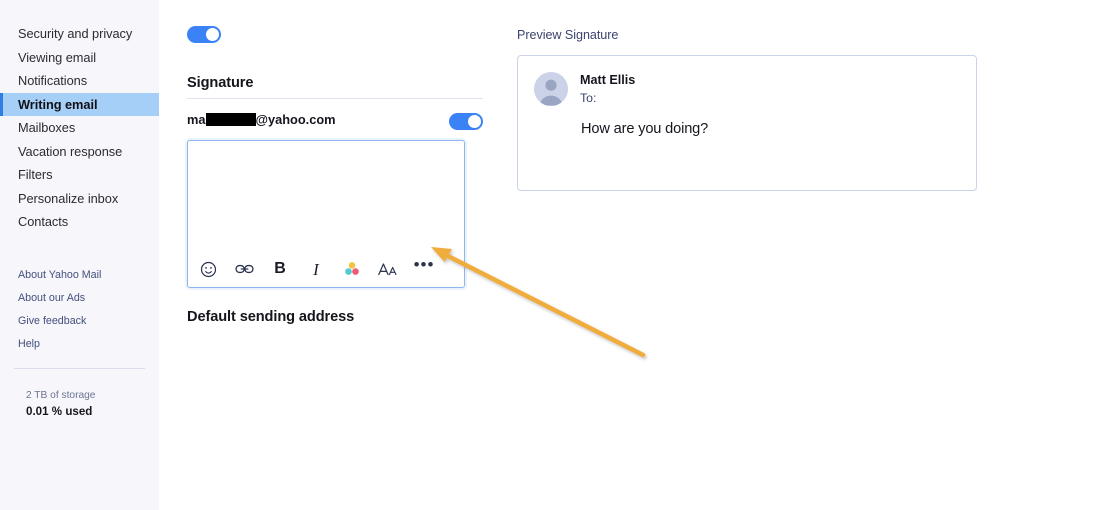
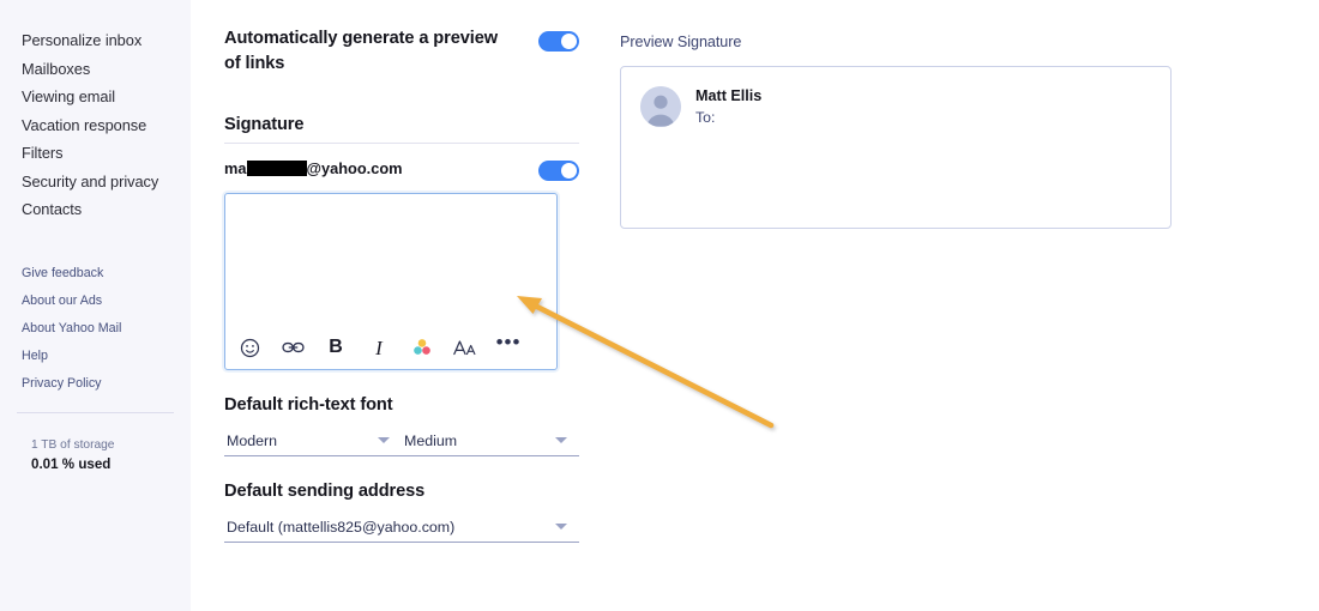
- Security and privacy
+ Personalize inbox
- Viewing email
+ Mailboxes
- Notifications
- Writing email
- Mailboxes
+ Viewing email
  Vacation response
  Filters
- Personalize inbox
+ Security and privacy
  Contacts
- About Yahoo Mail
+ Give feedback
  About our Ads
- Give feedback
+ About Yahoo Mail
  Help
+ Privacy Policy
- 2 TB of storage
+ 1 TB of storage
  0.01 % used
+ Automatically generate a preview of links
  Signature
  ma @yahoo.com
  B
  I
  •••
+ Default rich-text font
+ Modern
+ Medium
  Default sending address
+ Default (mattellis825@yahoo.com)
  Preview Signature
  Matt Ellis
  To:
- How are you doing?
